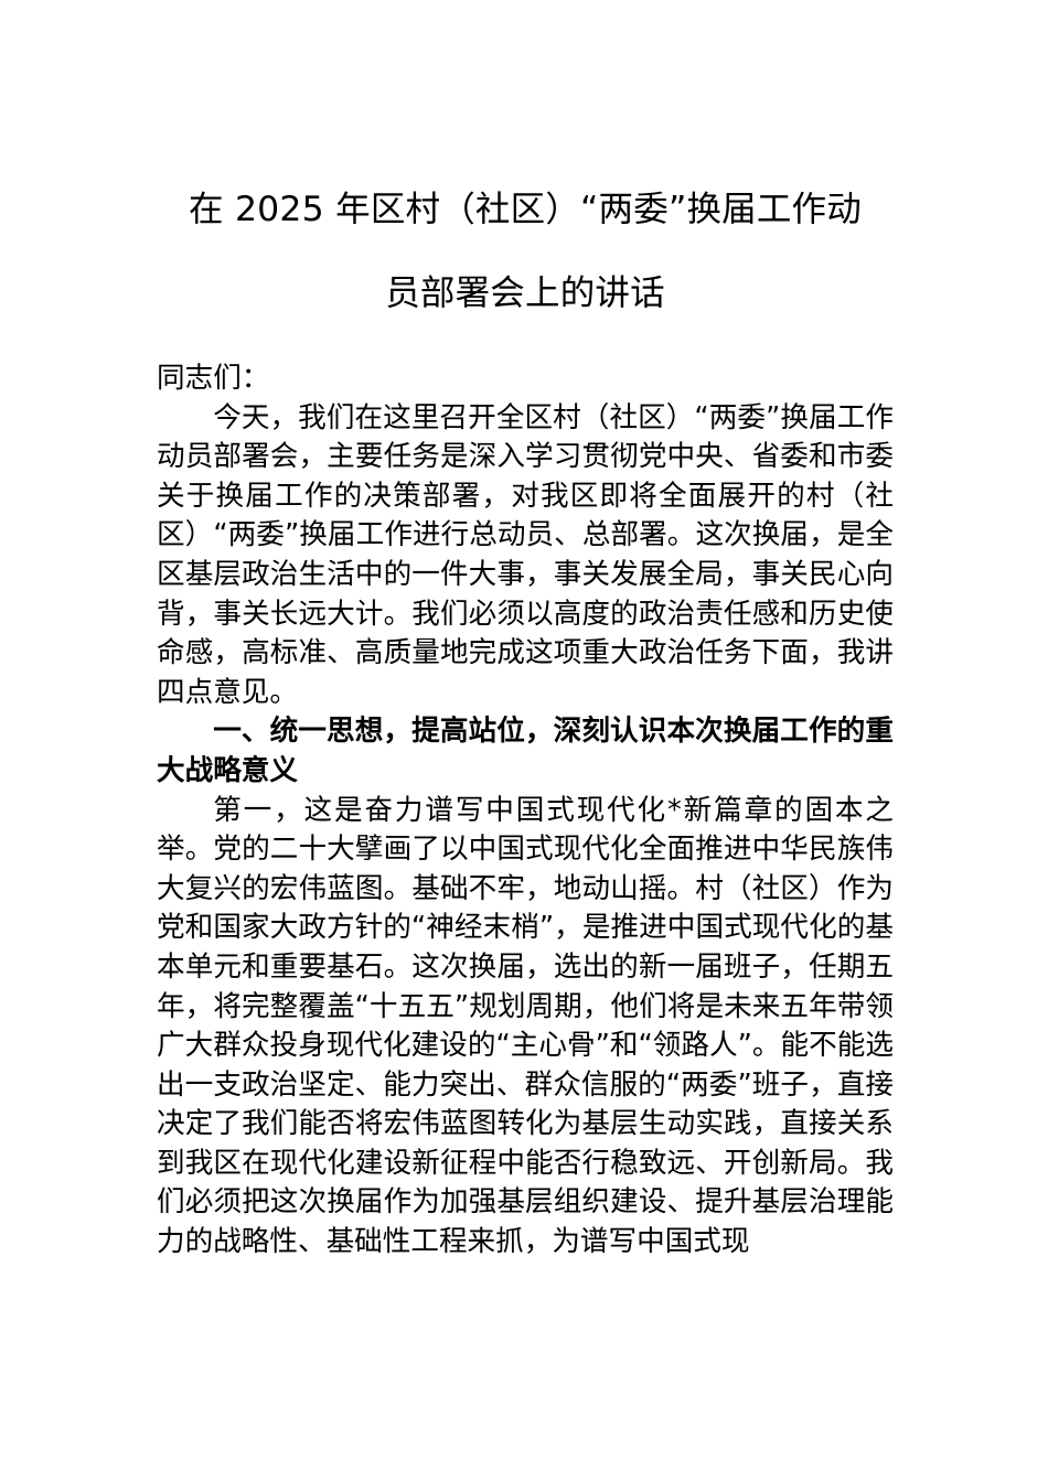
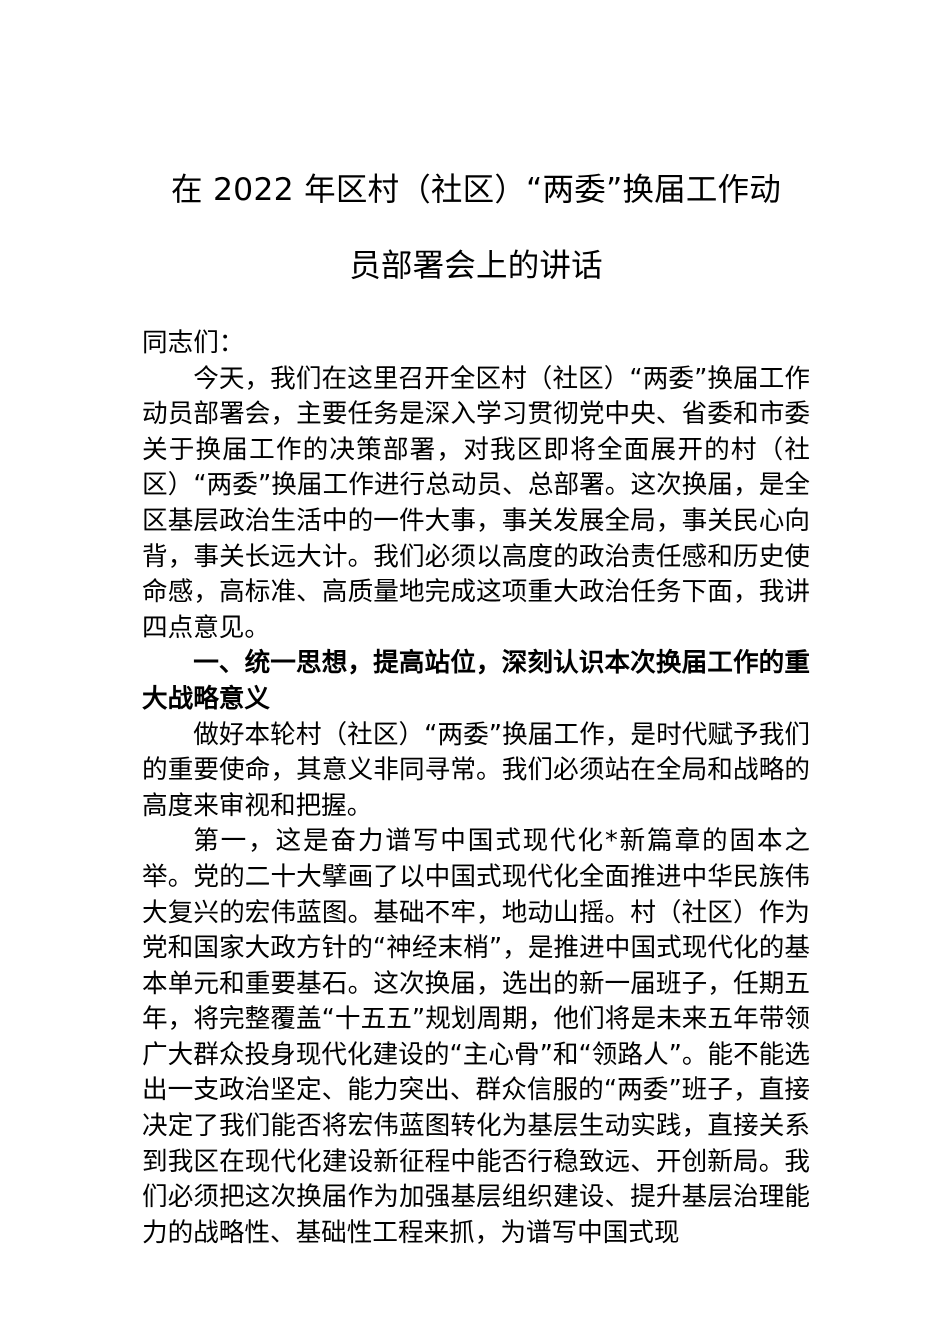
- 在 2025 年区村（社区）“两委”换届工作动
+ 在 2022 年区村（社区）“两委”换届工作动
  员部署会上的讲话
  同志们：
  今天，我们在这里召开全区村（社区）“两委”换届工作动员部署会，主要任务是深入学习贯彻党中央、省委和市委关于换届工作的决策部署，对我区即将全面展开的村（社区）“两委”换届工作进行总动员、总部署。这次换届，是全区基层政治生活中的一件大事，事关发展全局，事关民心向背，事关长远大计。我们必须以高度的政治责任感和历史使命感，高标准、高质量地完成这项重大政治任务下面，我讲四点意见。
  一、统一思想，提高站位，深刻认识本次换届工作的重大战略意义
+ 做好本轮村（社区）“两委”换届工作，是时代赋予我们的重要使命，其意义非同寻常。我们必须站在全局和战略的高度来审视和把握。
  第一，这是奋力谱写中国式现代化*新篇章的固本之举。党的二十大擘画了以中国式现代化全面推进中华民族伟大复兴的宏伟蓝图。基础不牢，地动山摇。村（社区）作为党和国家大政方针的“神经末梢”，是推进中国式现代化的基本单元和重要基石。这次换届，选出的新一届班子，任期五年，将完整覆盖“十五五”规划周期，他们将是未来五年带领广大群众投身现代化建设的“主心骨”和“领路人”。能不能选出一支政治坚定、能力突出、群众信服的“两委”班子，直接决定了我们能否将宏伟蓝图转化为基层生动实践，直接关系到我区在现代化建设新征程中能否行稳致远、开创新局。我们必须把这次换届作为加强基层组织建设、提升基层治理能力的战略性、基础性工程来抓，为谱写中国式现
